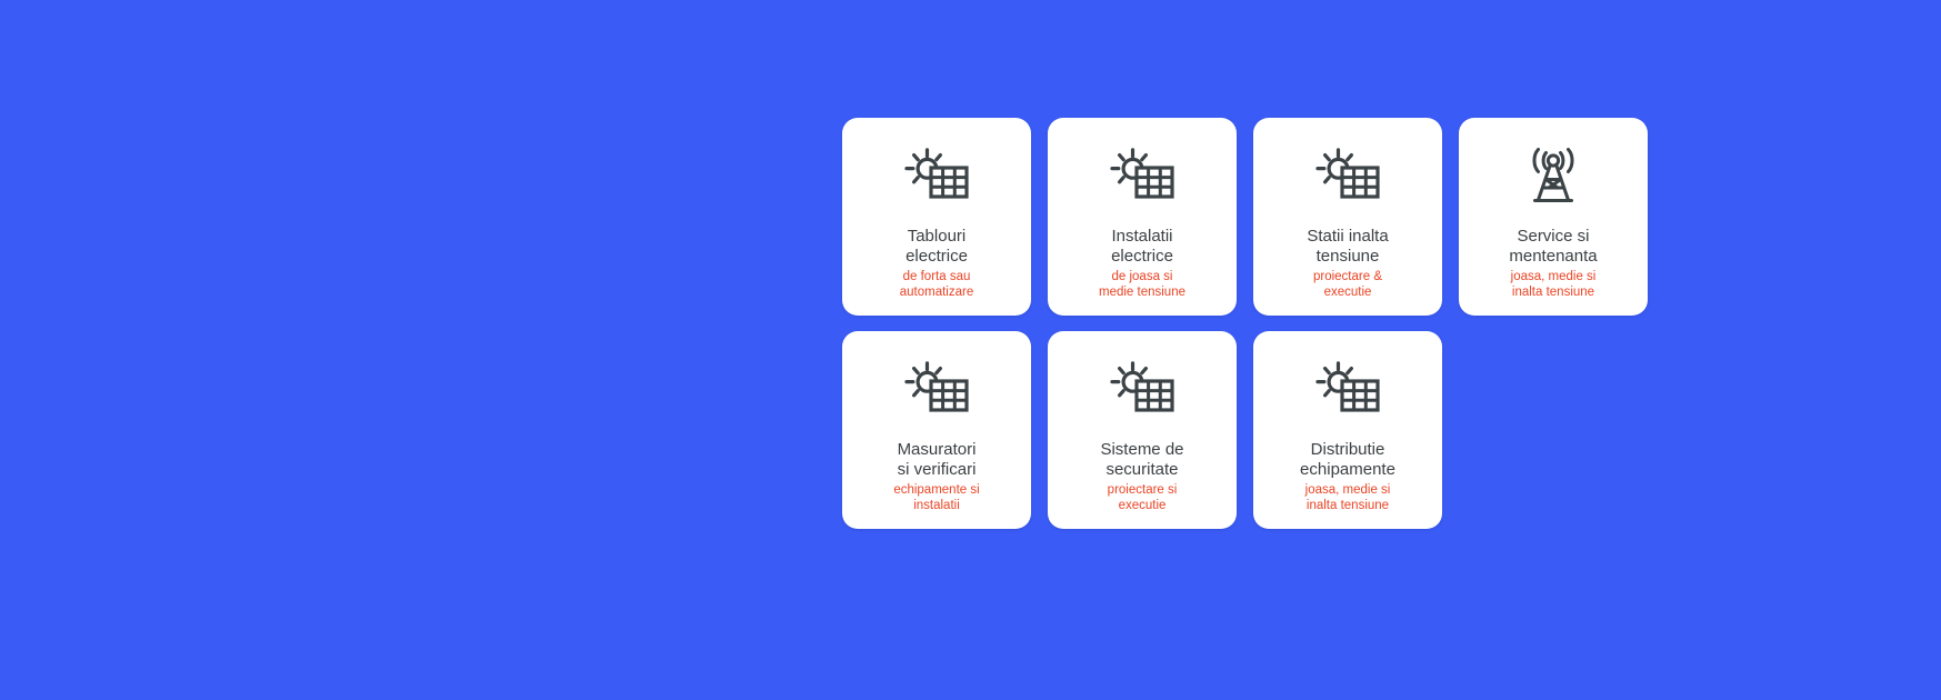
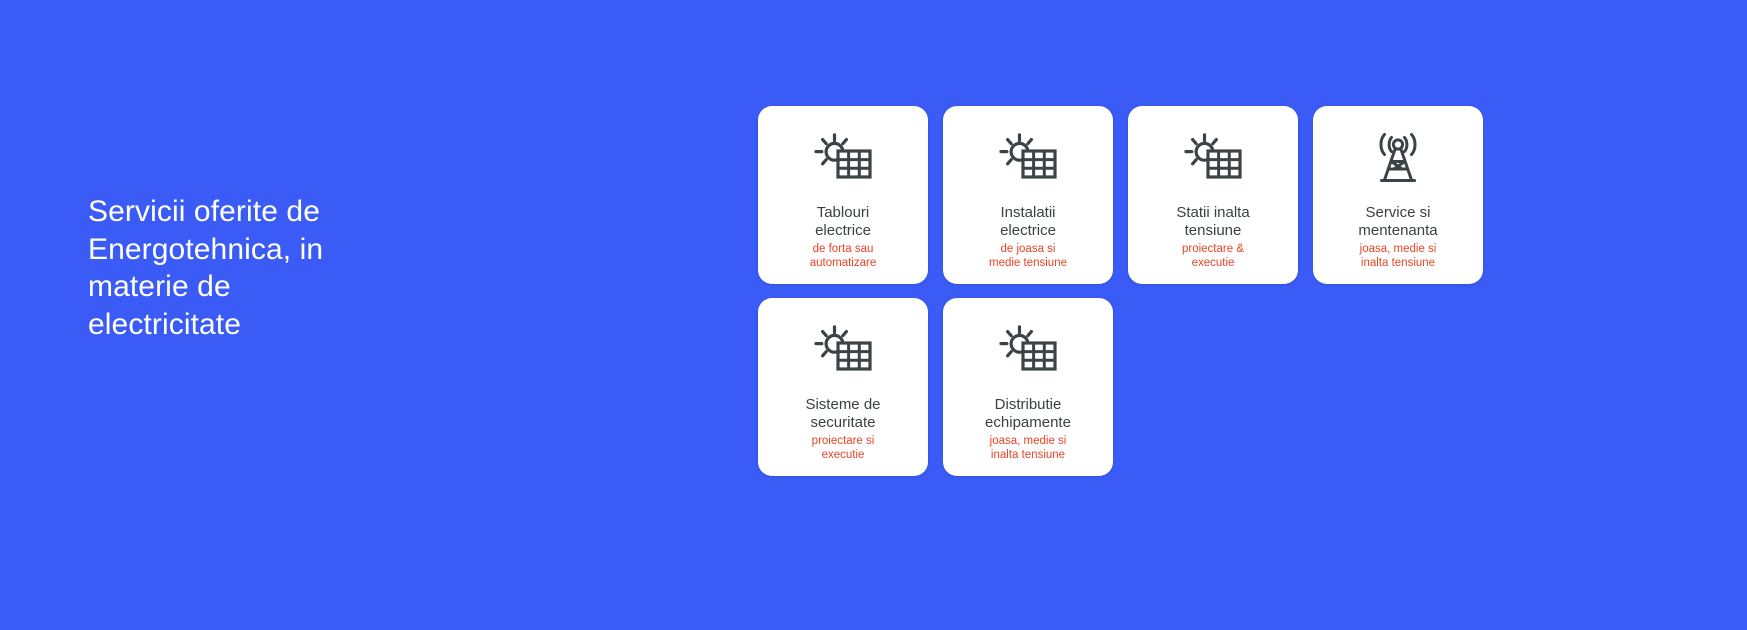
+ Servicii oferite de
+ Energotehnica, in
+ materie de
+ electricitate
  Tablouri
  electrice
  de forta sau
  automatizare
  Instalatii
  electrice
  de joasa si
  medie tensiune
  Statii inalta
  tensiune
  proiectare &
  executie
  Service si
  mentenanta
  joasa, medie si
  inalta tensiune
- Masuratori
- si verificari
- echipamente si
- instalatii
  Sisteme de
  securitate
  proiectare si
  executie
  Distributie
  echipamente
  joasa, medie si
  inalta tensiune
